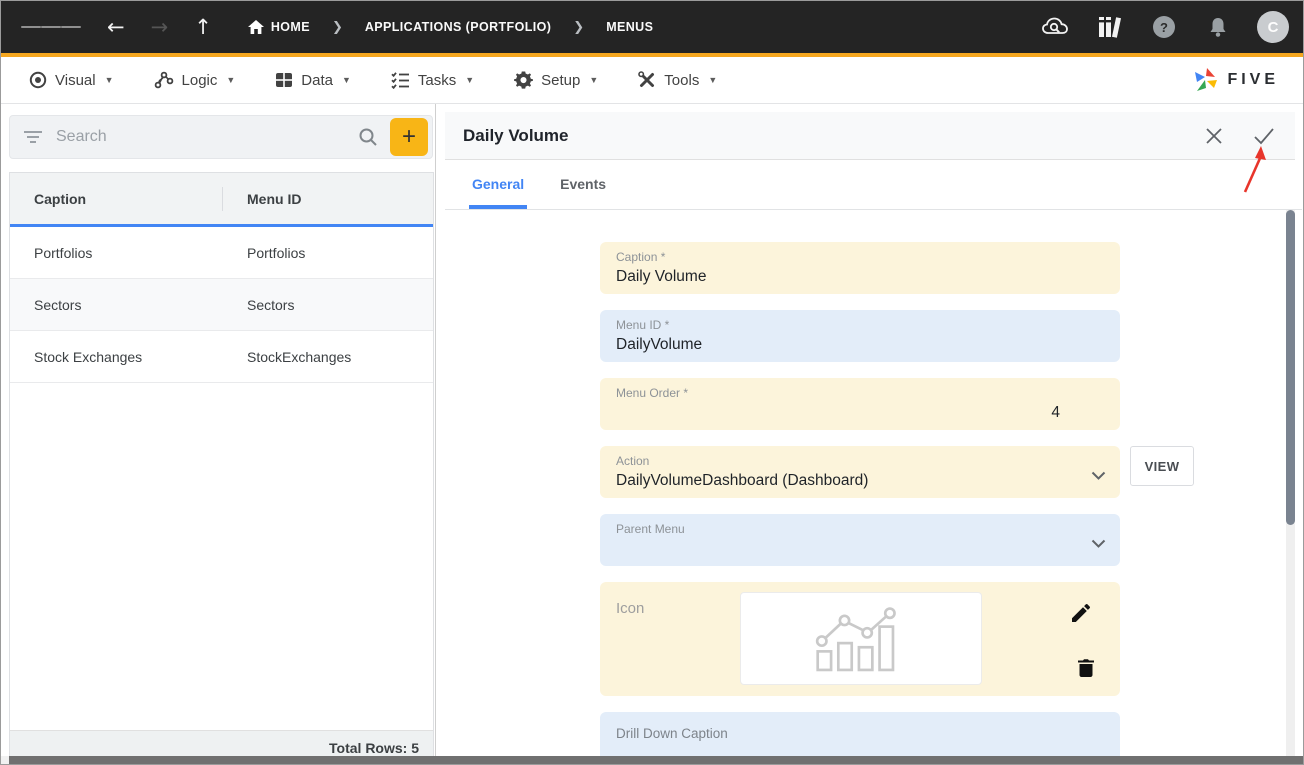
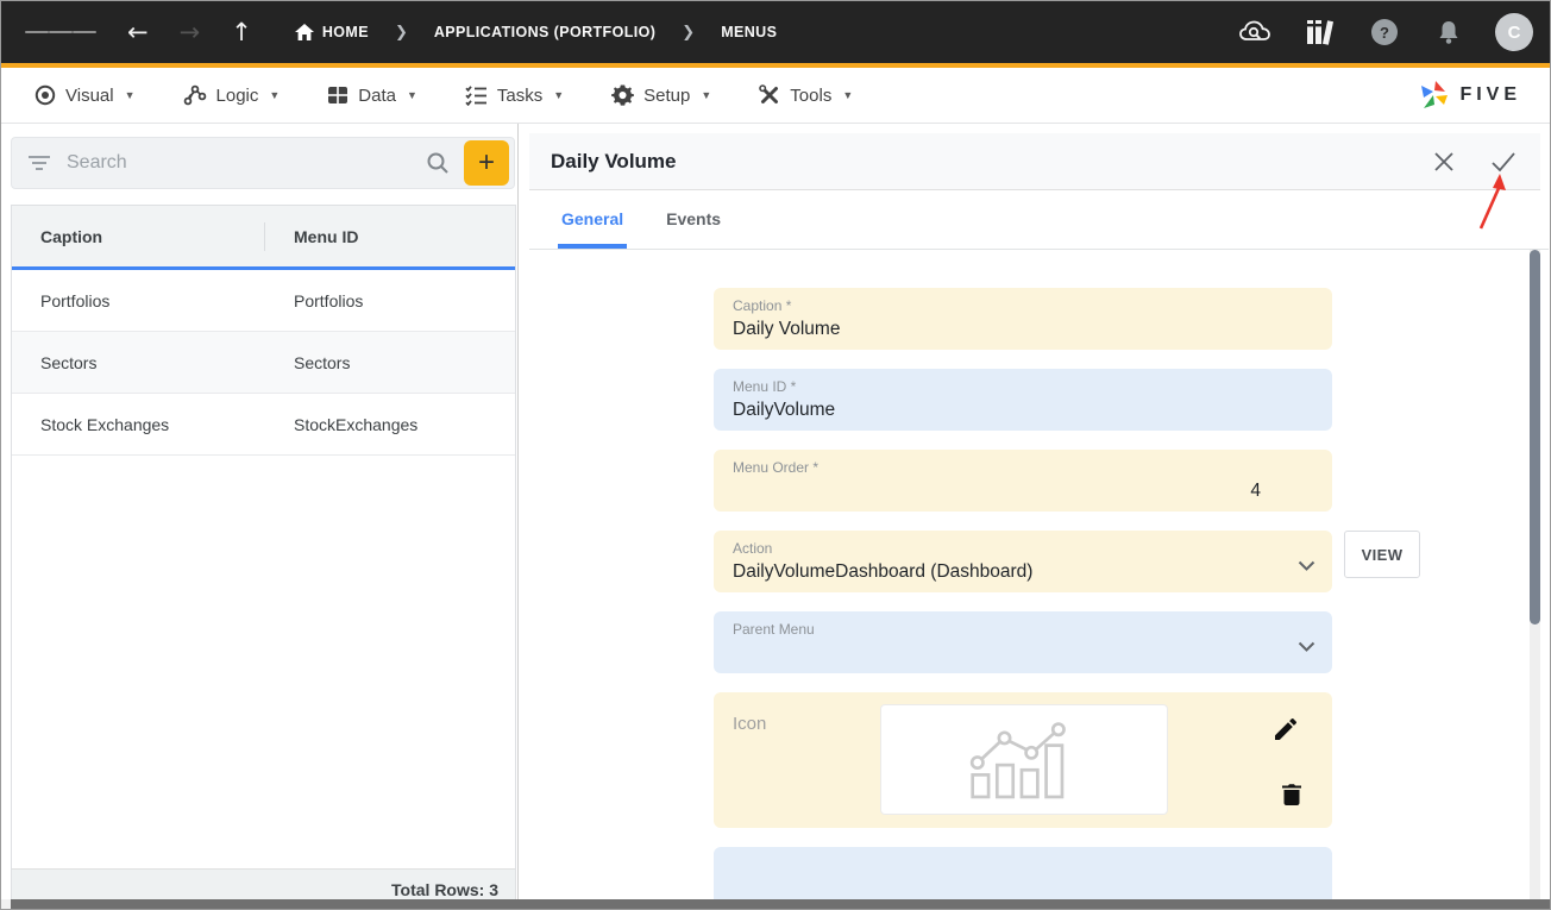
  ←
  →
  ↑
  HOME
  ❯
  APPLICATIONS (PORTFOLIO)
  ❯
  MENUS
  ?
  C
  Visual
  ▼
  Logic
  ▼
  Data
  ▼
  Tasks
  ▼
  Setup
  ▼
  Tools
  ▼
  FIVE
  Search
  +
  Caption
  Menu ID
  Portfolios
  Portfolios
  Sectors
  Sectors
  Stock Exchanges
  StockExchanges
- Total Rows: 5
+ Total Rows: 3
  Daily Volume
  General
  Events
  Caption *
  Daily Volume
  Menu ID *
  DailyVolume
  Menu Order *
  4
  Action
  DailyVolumeDashboard (Dashboard)
  VIEW
  Parent Menu
  Icon
- Drill Down Caption
